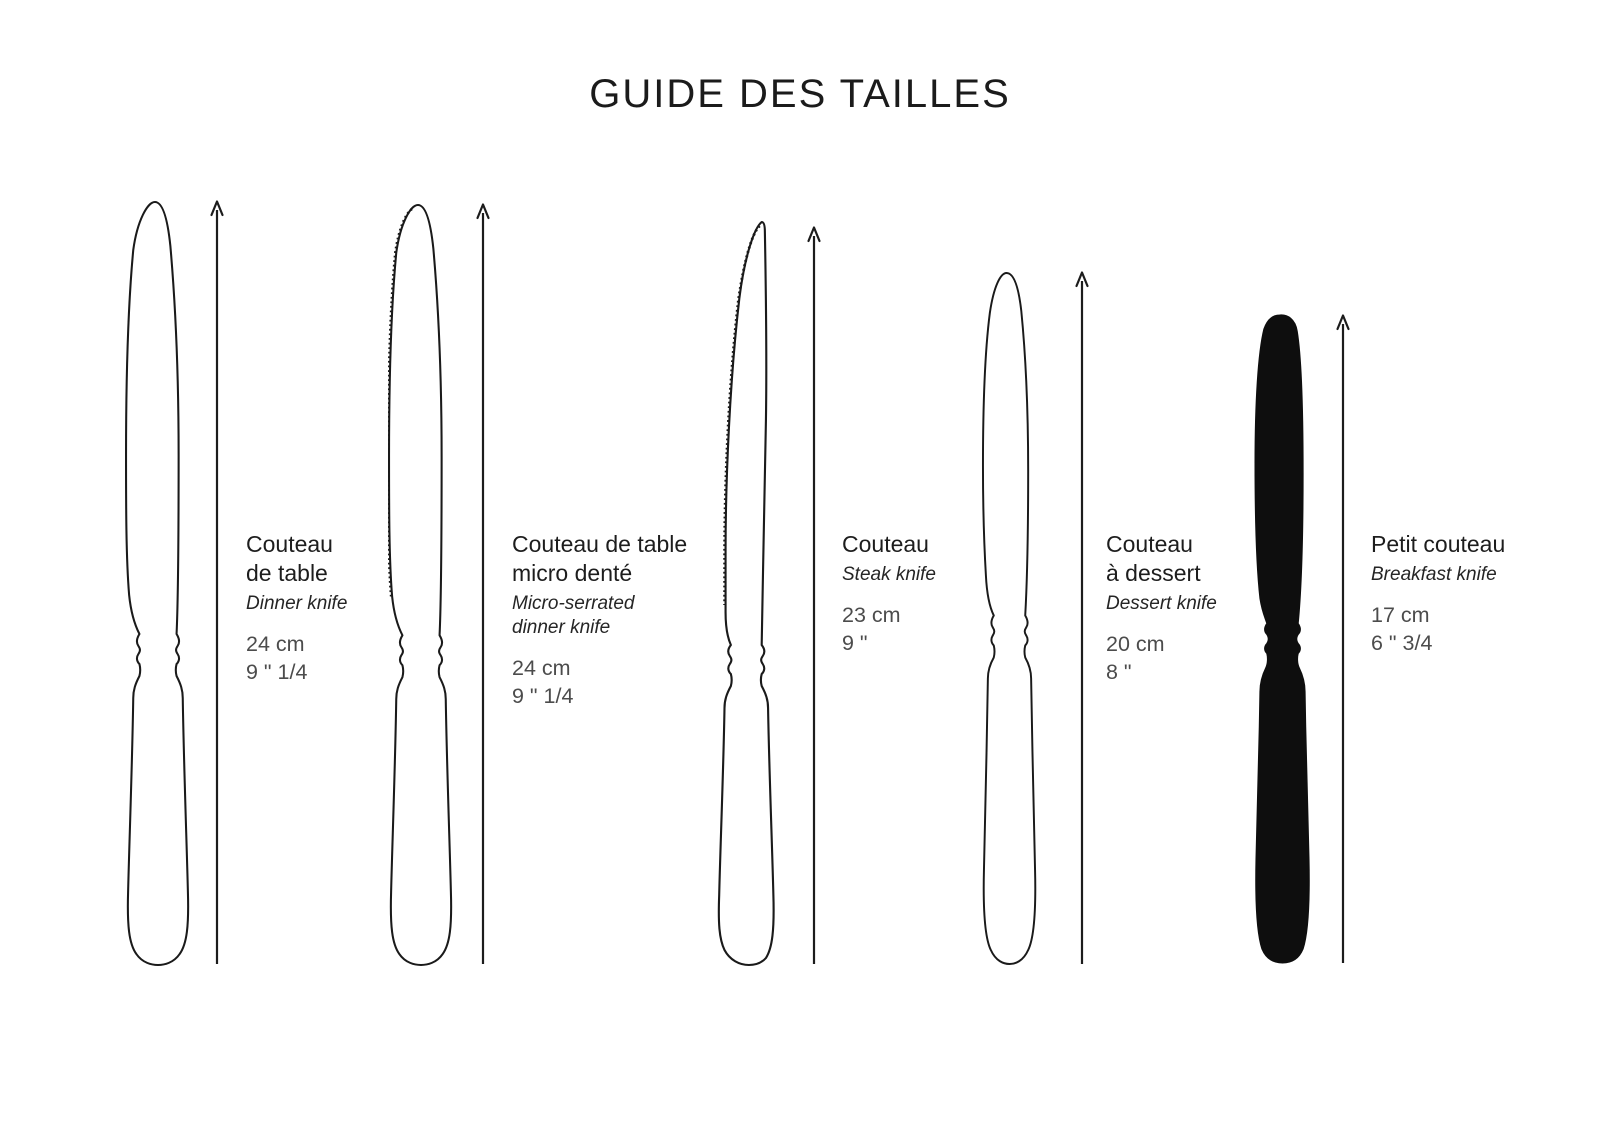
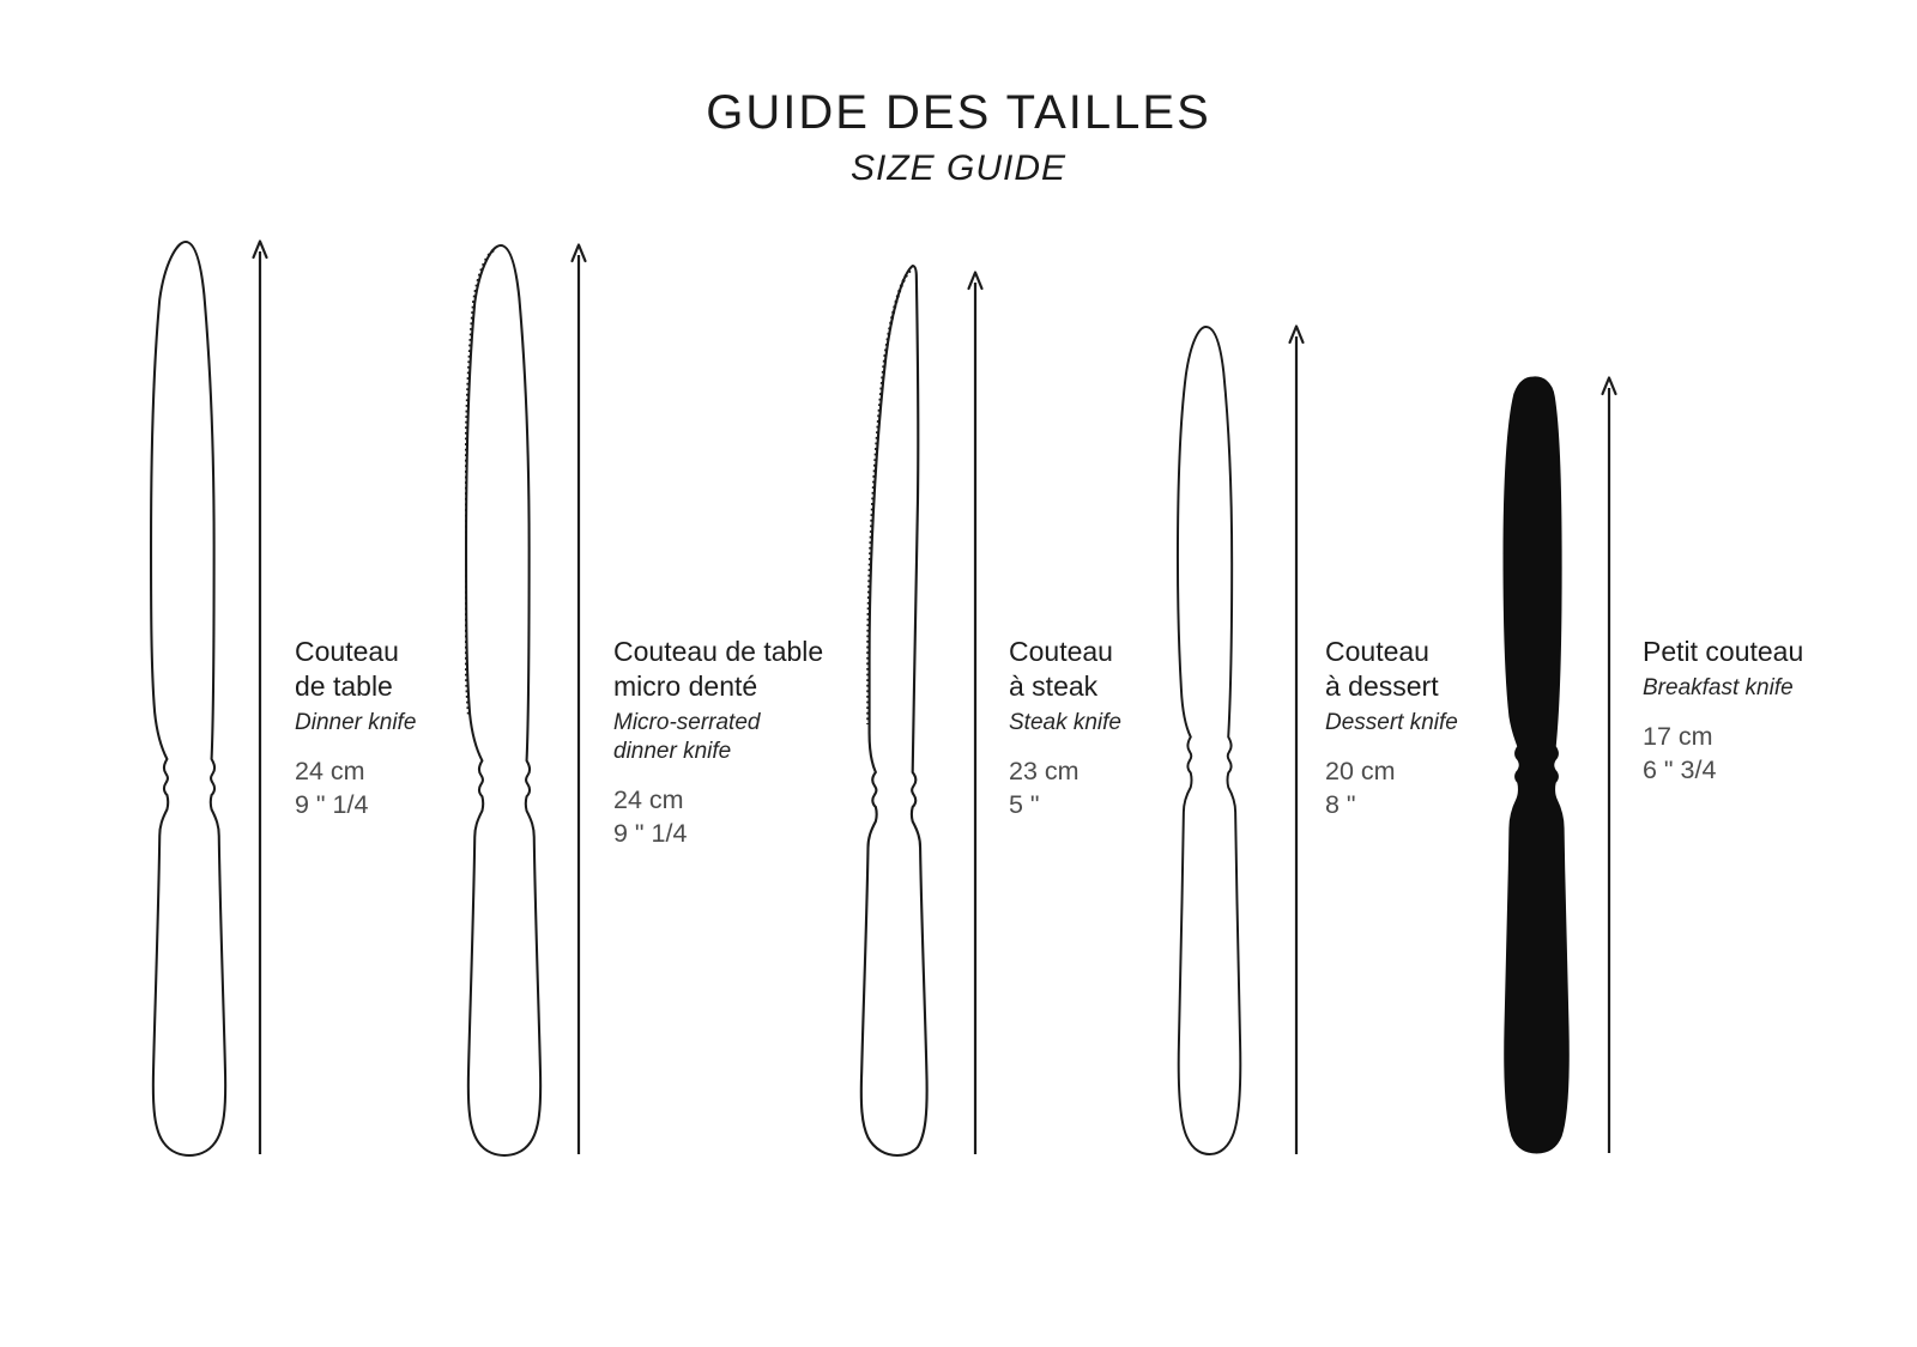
  GUIDE DES TAILLES
+ SIZE GUIDE
  Couteau
  de table
  Dinner knife
  24 cm
  9 " 1/4
  Couteau de table
  micro denté
  Micro-serrated
  dinner knife
  24 cm
  9 " 1/4
  Couteau
+ à steak
  Steak knife
  23 cm
- 9 "
+ 5 "
  Couteau
  à dessert
  Dessert knife
  20 cm
  8 "
  Petit couteau
  Breakfast knife
  17 cm
  6 " 3/4
